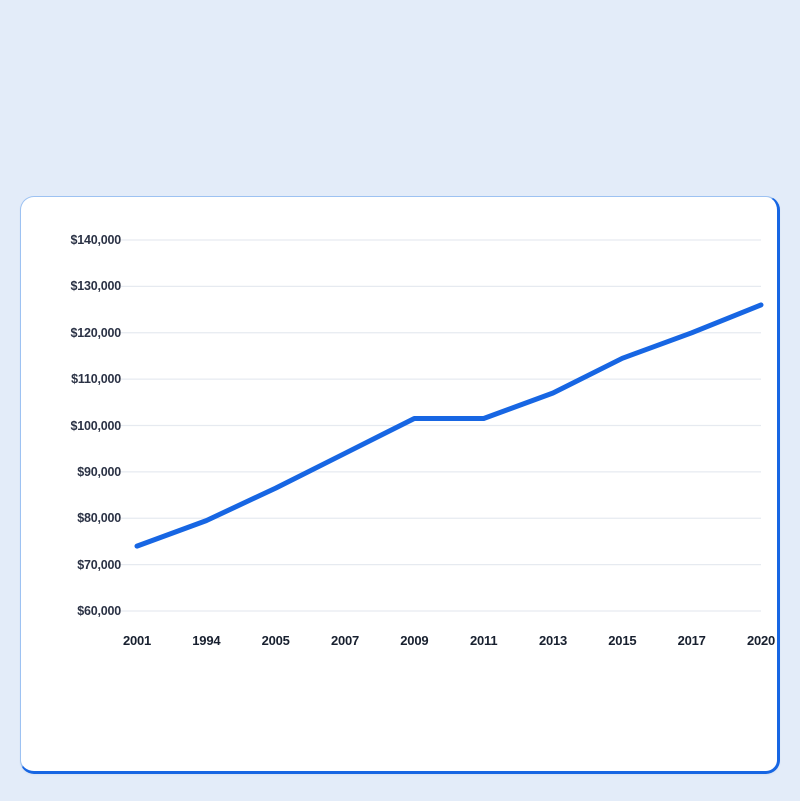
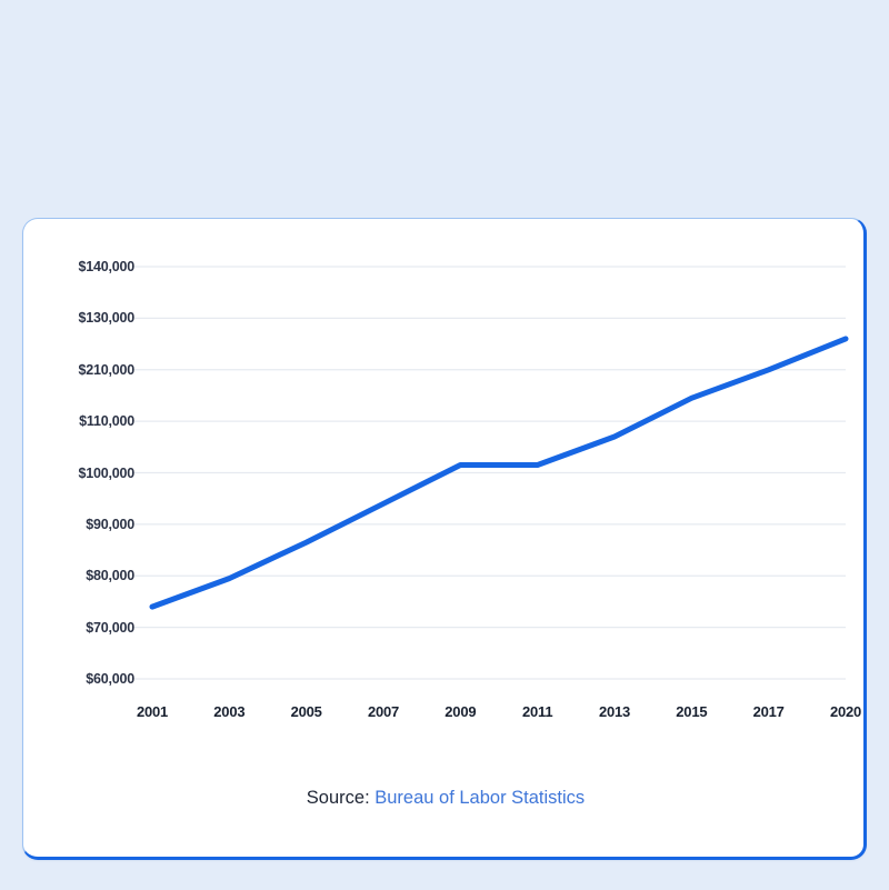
  $140,000
  $130,000
- $120,000
+ $210,000
  $110,000
  $100,000
  $90,000
  $80,000
  $70,000
  $60,000
  2001
- 1994
+ 2003
  2005
  2007
  2009
  2011
  2013
  2015
  2017
  2020
+ Source: Bureau of Labor Statistics
